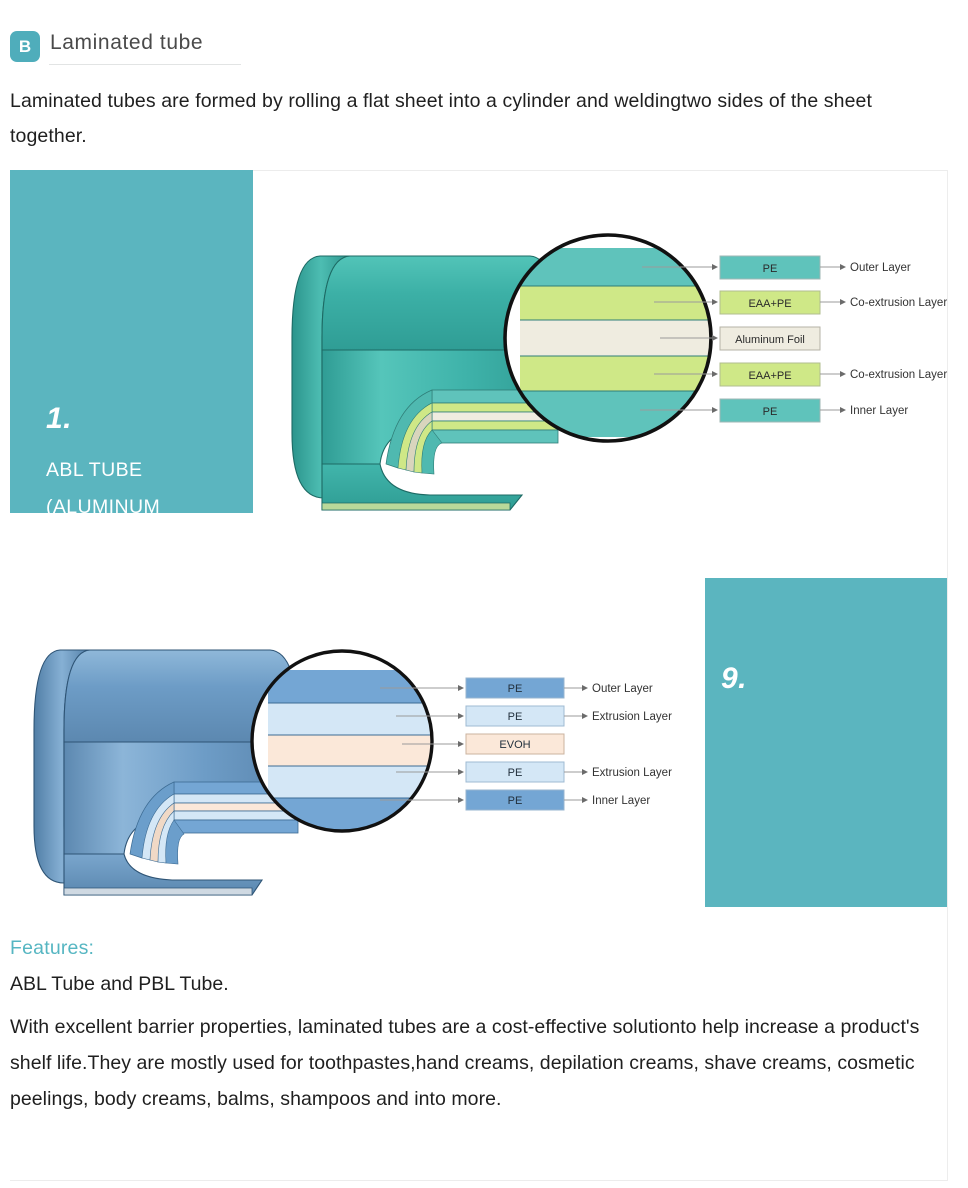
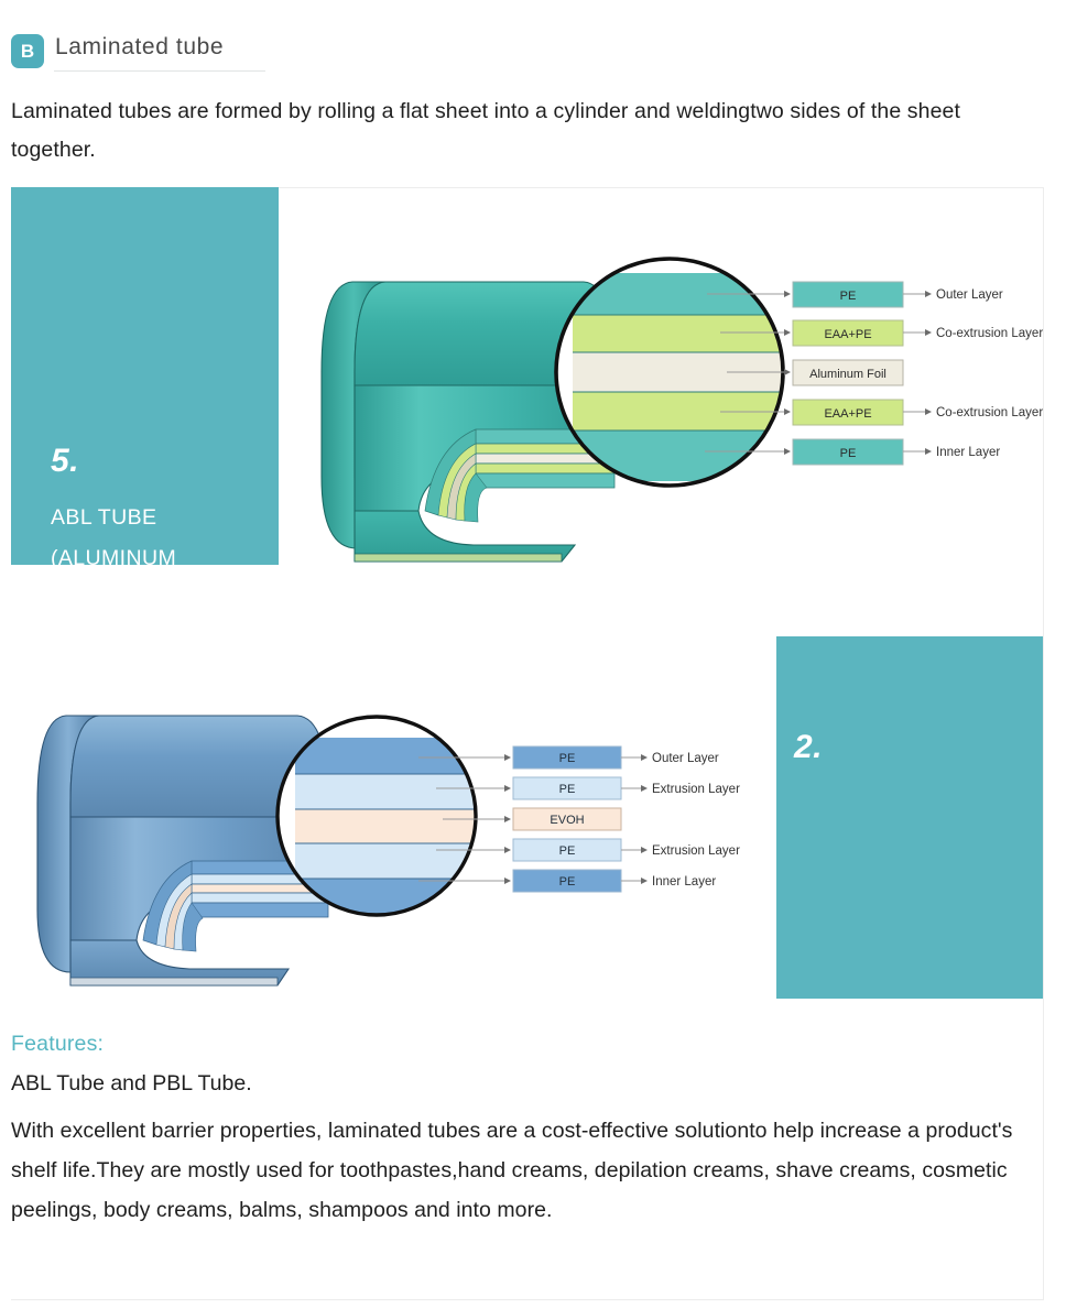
  B
  Laminated tube
  Laminated tubes are formed by rolling a flat sheet into a cylinder and weldingtwo sides of the sheet together.
- 1.
+ 5.
  PE
  EAA+PE
  Aluminum Foil
  EAA+PE
  PE
  Outer Layer
  Co-extrusion Layer
  Co-extrusion Layer
  Inner Layer
- 9.
+ 2.
  PE
  PE
  EVOH
  PE
  PE
  Outer Layer
  Extrusion Layer
  Extrusion Layer
  Inner Layer
  Features:
  ABL Tube and PBL Tube.
  With excellent barrier properties, laminated tubes are a cost-effective solutionto help increase a product's shelf life.They are mostly used for toothpastes,hand creams, depilation creams, shave creams, cosmetic peelings, body creams, balms, shampoos and into more.
